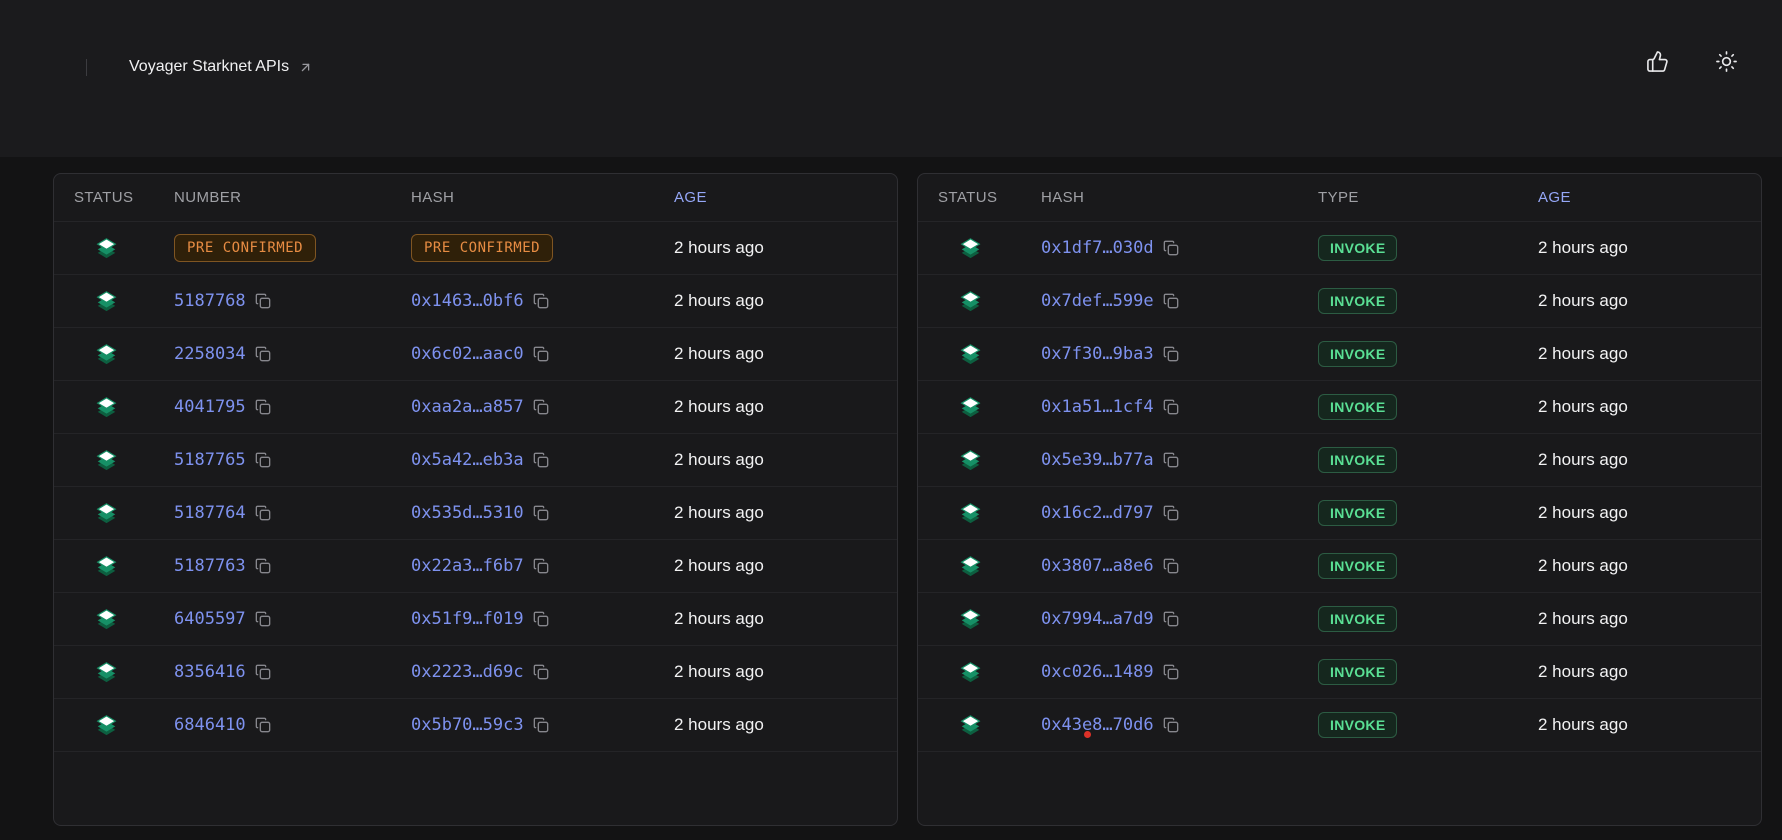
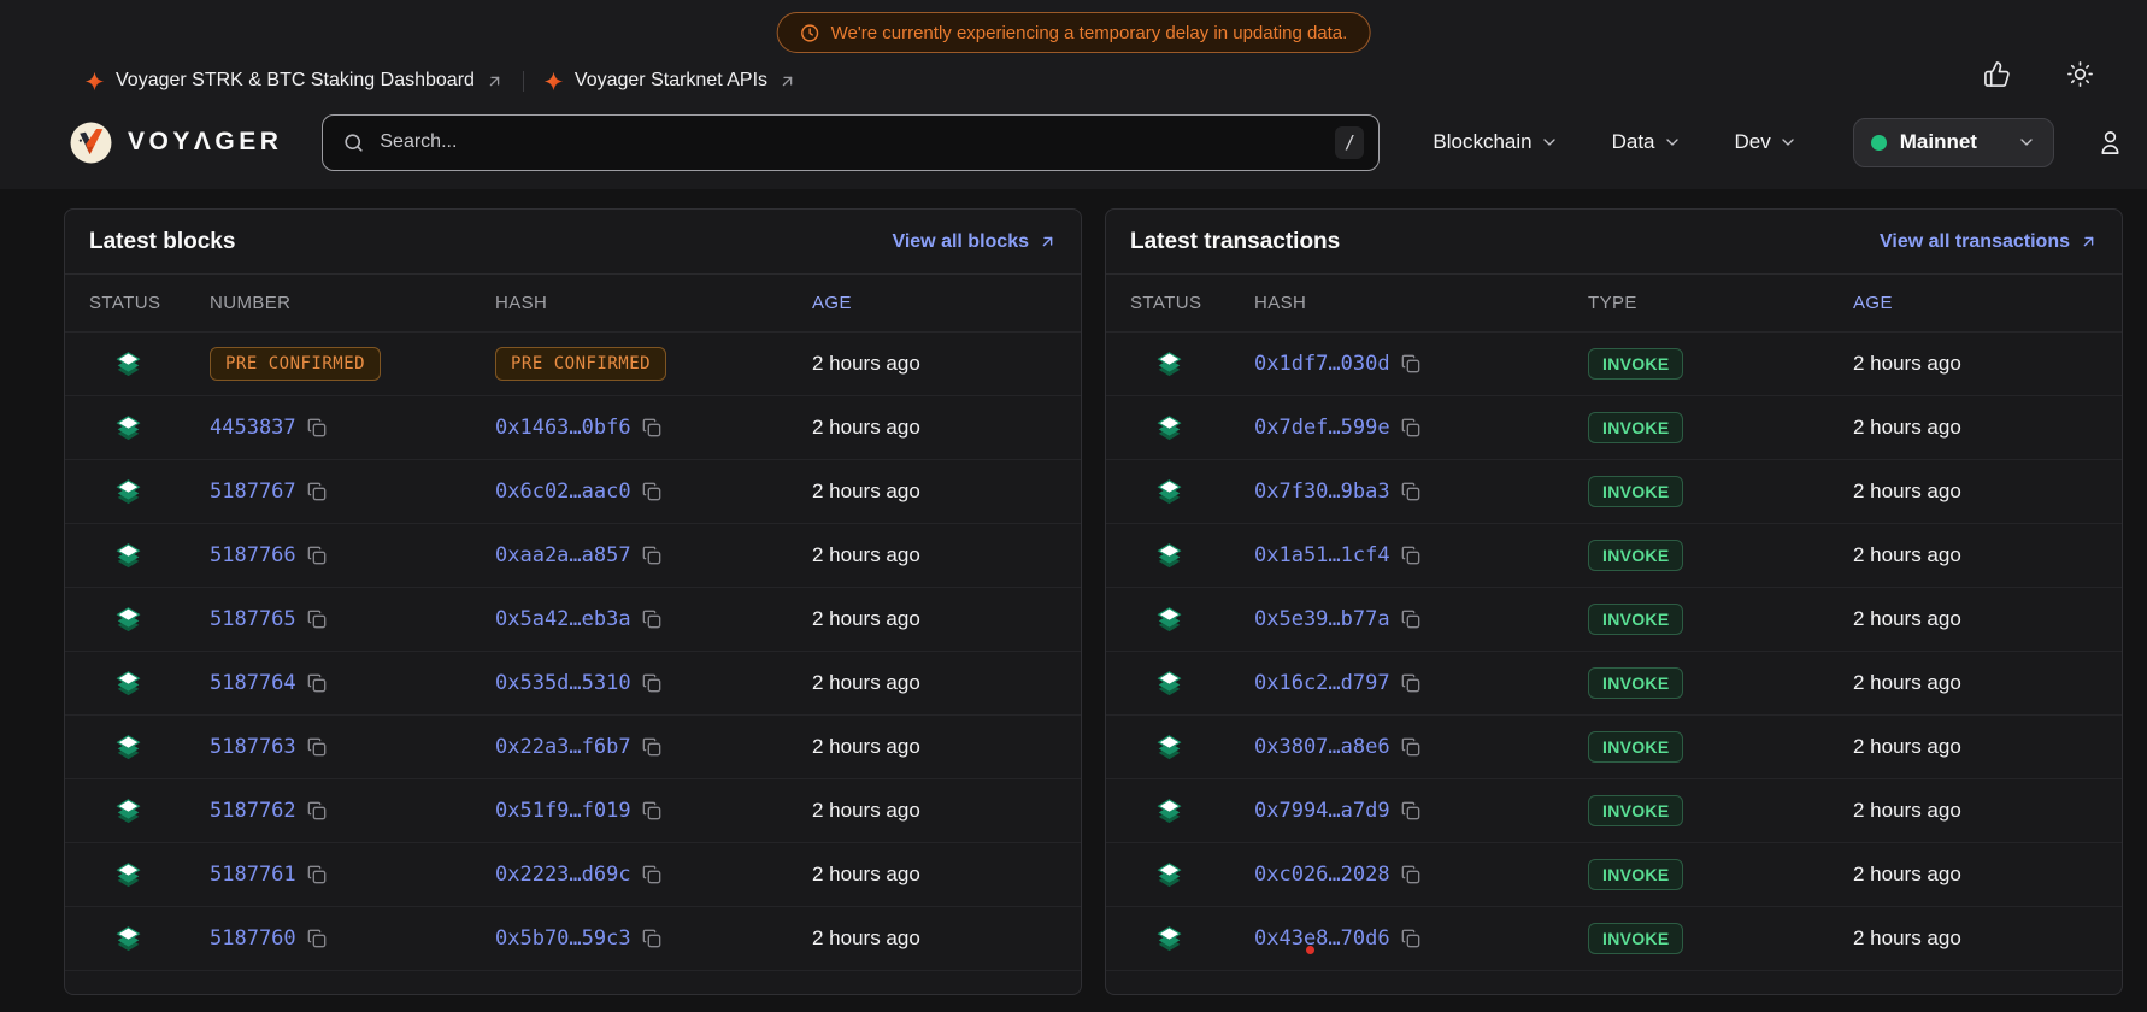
+ We're currently experiencing a temporary delay in updating data.
+ Voyager STRK & BTC Staking Dashboard
  Voyager Starknet APIs
+ VOYΛGER
+ Search...
+ /
+ Blockchain
+ Data
+ Dev
+ Mainnet
+ Latest blocks
+ View all blocks
  STATUS
  NUMBER
  HASH
  AGE
  PRE CONFIRMED
  PRE CONFIRMED
  2 hours ago
- 5187768
+ 4453837
  0x1463…0bf6
  2 hours ago
- 2258034
+ 5187767
  0x6c02…aac0
  2 hours ago
- 4041795
+ 5187766
  0xaa2a…a857
  2 hours ago
  5187765
  0x5a42…eb3a
  2 hours ago
  5187764
  0x535d…5310
  2 hours ago
  5187763
  0x22a3…f6b7
  2 hours ago
- 6405597
+ 5187762
  0x51f9…f019
  2 hours ago
- 8356416
+ 5187761
  0x2223…d69c
  2 hours ago
- 6846410
+ 5187760
  0x5b70…59c3
  2 hours ago
+ Latest transactions
+ View all transactions
  STATUS
  HASH
  TYPE
  AGE
  0x1df7…030d
  INVOKE
  2 hours ago
  0x7def…599e
  INVOKE
  2 hours ago
  0x7f30…9ba3
  INVOKE
  2 hours ago
  0x1a51…1cf4
  INVOKE
  2 hours ago
  0x5e39…b77a
  INVOKE
  2 hours ago
  0x16c2…d797
  INVOKE
  2 hours ago
  0x3807…a8e6
  INVOKE
  2 hours ago
  0x7994…a7d9
  INVOKE
  2 hours ago
- 0xc026…1489
+ 0xc026…2028
  INVOKE
  2 hours ago
  0x43e8…70d6
  INVOKE
  2 hours ago
